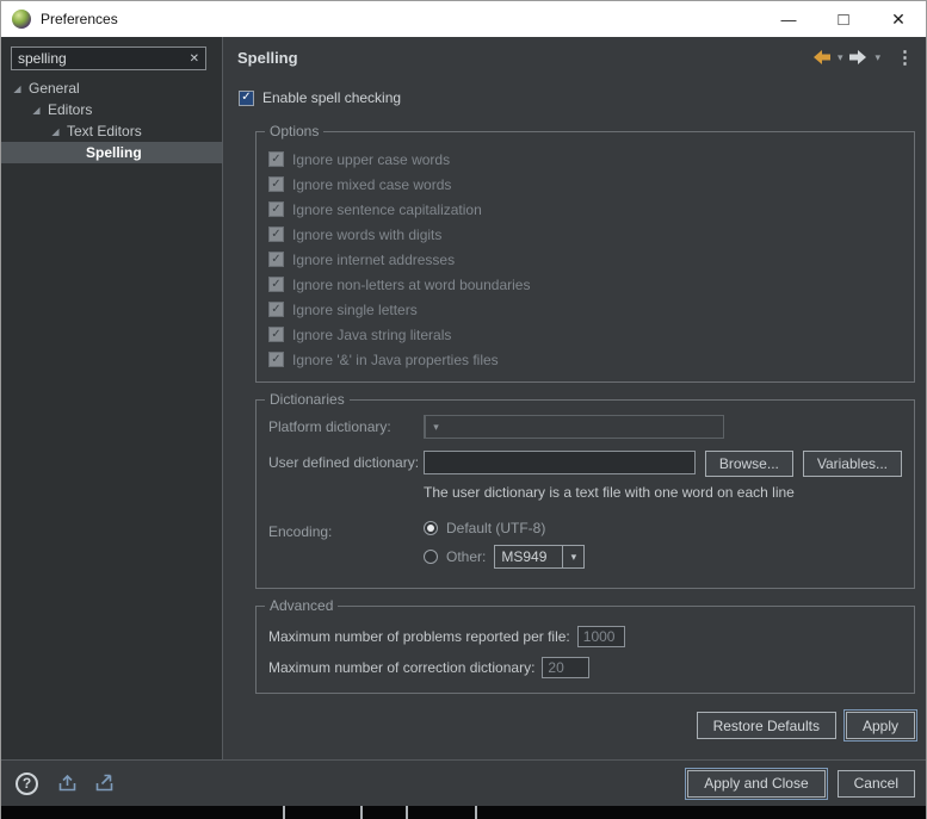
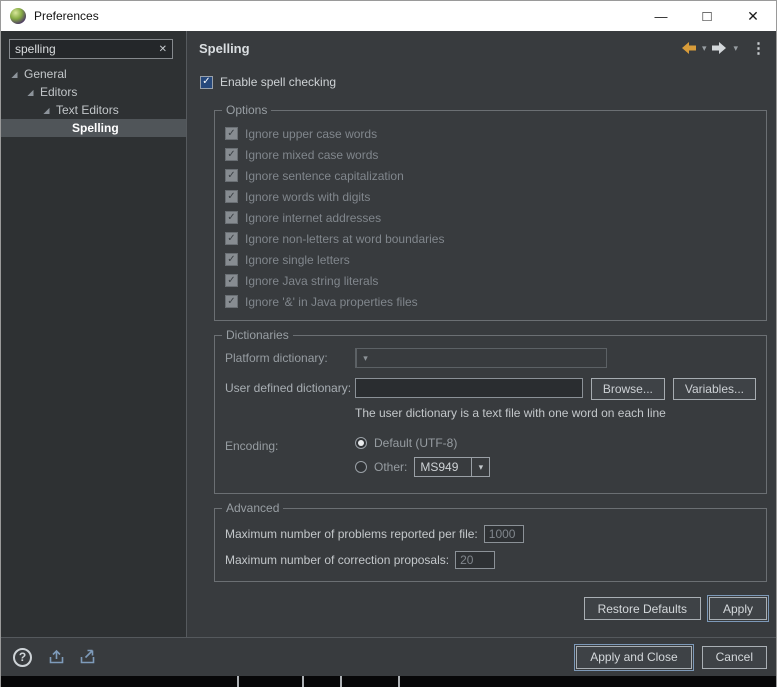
  Preferences
  —
  □
  ✕
  spelling
  ✕
  ◢
  General
  ◢
  Editors
  ◢
  Text Editors
  Spelling
  Spelling
  ▾
  ▾
  ⋮
  ✓
  Enable spell checking
  Options
  ✓
  Ignore upper case words
  ✓
  Ignore mixed case words
  ✓
  Ignore sentence capitalization
  ✓
  Ignore words with digits
  ✓
  Ignore internet addresses
  ✓
  Ignore non-letters at word boundaries
  ✓
  Ignore single letters
  ✓
  Ignore Java string literals
  ✓
  Ignore '&' in Java properties files
  Dictionaries
  Platform dictionary:
  ▾
  User defined dictionary:
  Browse...
  Variables...
  The user dictionary is a text file with one word on each line
  Encoding:
  Default (UTF-8)
  Other:
  MS949
  ▾
  Advanced
  Maximum number of problems reported per file:
  1000
- Maximum number of correction dictionary:
+ Maximum number of correction proposals:
  20
  Restore Defaults
  Apply
  ?
  Apply and Close
  Cancel
